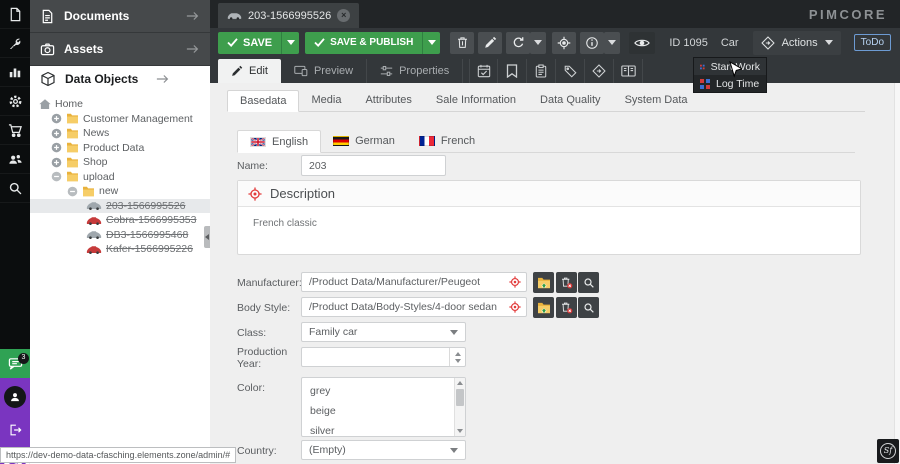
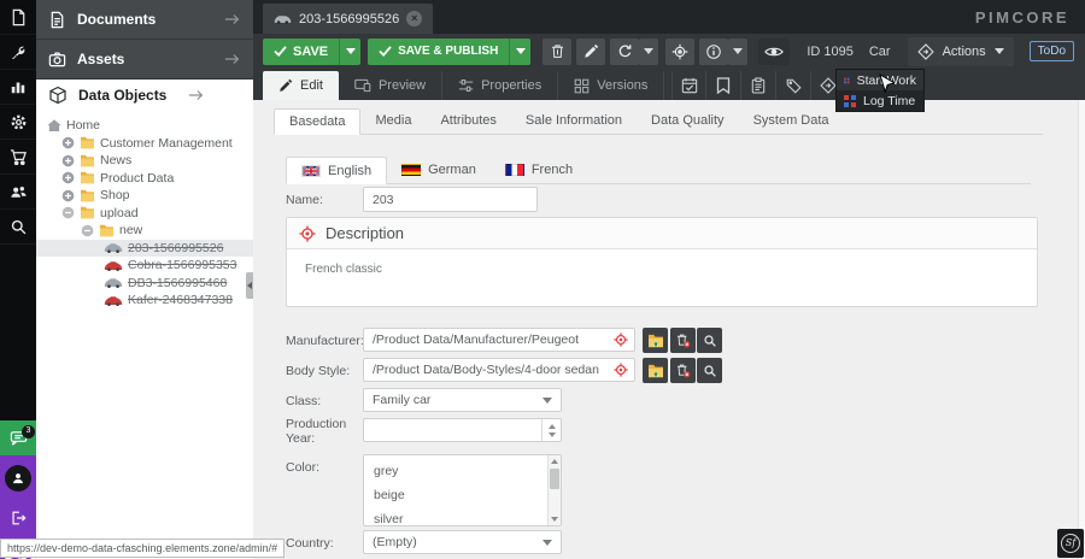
  Documents
  Assets
  Data Objects
  Home
  Customer Management
  News
  Product Data
  Shop
  upload
  new
  203-1566995526
  Cobra-1566995353
  DB3-1566995468
- Kafer-1566995226
+ Kafer-2468347338
  203-1566995526
  ×
  PIMCORE
  SAVE
  SAVE & PUBLISH
  ID 1095
  Car
  Actions
  ToDo
  Edit
  Preview
  Properties
+ Versions
  Basedata
  Media
  Attributes
  Sale Information
  Data Quality
  System Data
  English
  German
  French
  Name:
  203
  Description
  French classic
  Manufacturer
  /Product Data/Manufacturer/Peugeot
  Body Style:
  /Product Data/Body-Styles/4-door sedan
  Class:
  Family car
  Production Year:
  Color:
  grey
  beige
  silver
  Country:
  (Empty)
  Star Work
  Log Time
  https://dev-demo-data-cfasching.elements.zone/admin/#
  Sf
